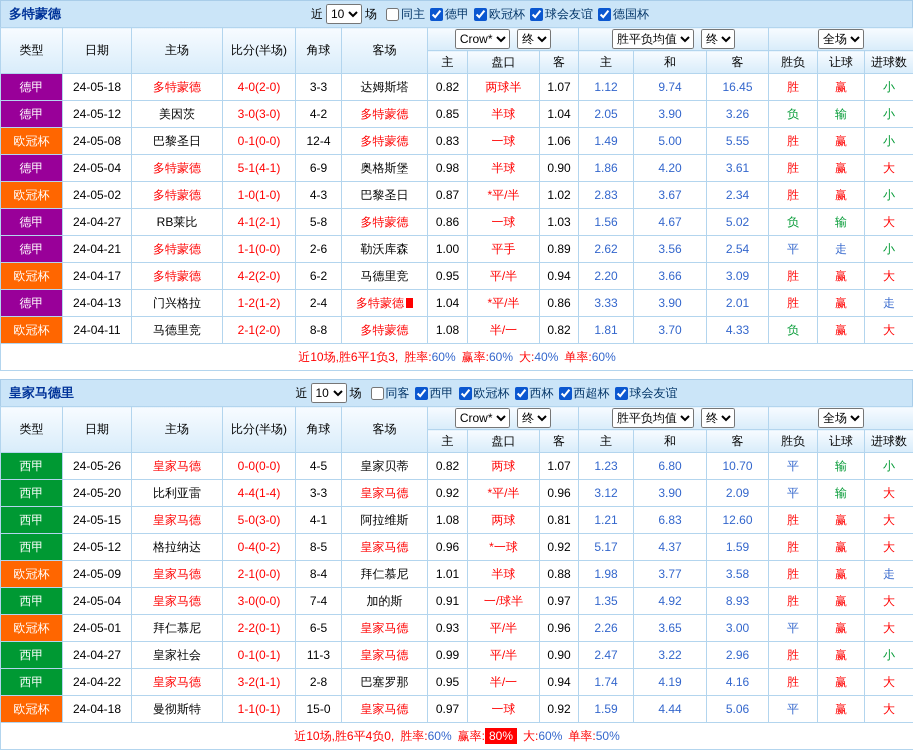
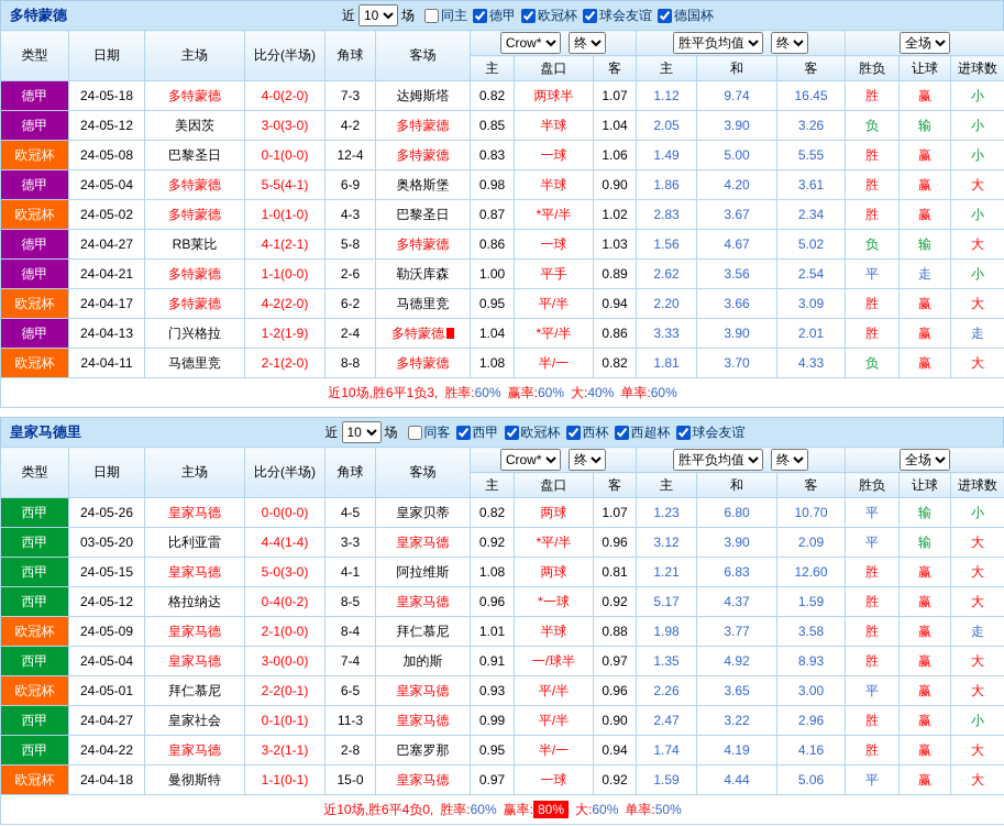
  多特蒙德
  近
  10
  场
  同主
  德甲
  欧冠杯
  球会友谊
  德国杯
  类型	日期	主场	比分(半场)	角球	客场	Crow* 终	胜平负均值 终	全场
  主	盘口	客	主	和	客	胜负	让球	进球数
- 德甲	24-05-18	多特蒙德	4-0(2-0)	3-3	达姆斯塔	0.82	两球半	1.07	1.12	9.74	16.45	胜	赢	小
+ 德甲	24-05-18	多特蒙德	4-0(2-0)	7-3	达姆斯塔	0.82	两球半	1.07	1.12	9.74	16.45	胜	赢	小
  德甲	24-05-12	美因茨	3-0(3-0)	4-2	多特蒙德	0.85	半球	1.04	2.05	3.90	3.26	负	输	小
  欧冠杯	24-05-08	巴黎圣日	0-1(0-0)	12-4	多特蒙德	0.83	一球	1.06	1.49	5.00	5.55	胜	赢	小
- 德甲	24-05-04	多特蒙德	5-1(4-1)	6-9	奥格斯堡	0.98	半球	0.90	1.86	4.20	3.61	胜	赢	大
+ 德甲	24-05-04	多特蒙德	5-5(4-1)	6-9	奥格斯堡	0.98	半球	0.90	1.86	4.20	3.61	胜	赢	大
  欧冠杯	24-05-02	多特蒙德	1-0(1-0)	4-3	巴黎圣日	0.87	*平/半	1.02	2.83	3.67	2.34	胜	赢	小
  德甲	24-04-27	RB莱比	4-1(2-1)	5-8	多特蒙德	0.86	一球	1.03	1.56	4.67	5.02	负	输	大
  德甲	24-04-21	多特蒙德	1-1(0-0)	2-6	勒沃库森	1.00	平手	0.89	2.62	3.56	2.54	平	走	小
  欧冠杯	24-04-17	多特蒙德	4-2(2-0)	6-2	马德里竞	0.95	平/半	0.94	2.20	3.66	3.09	胜	赢	大
- 德甲	24-04-13	门兴格拉	1-2(1-2)	2-4	多特蒙德	1.04	*平/半	0.86	3.33	3.90	2.01	胜	赢	走
+ 德甲	24-04-13	门兴格拉	1-2(1-9)	2-4	多特蒙德	1.04	*平/半	0.86	3.33	3.90	2.01	胜	赢	走
  欧冠杯	24-04-11	马德里竞	2-1(2-0)	8-8	多特蒙德	1.08	半/一	0.82	1.81	3.70	4.33	负	赢	大
  近10场,胜6平1负3, 胜率:60% 赢率:60% 大:40% 单率:60%
  皇家马德里
  近
  10
  场
  同客
  西甲
  欧冠杯
  西杯
  西超杯
  球会友谊
  类型	日期	主场	比分(半场)	角球	客场	Crow* 终	胜平负均值 终	全场
  主	盘口	客	主	和	客	胜负	让球	进球数
  西甲	24-05-26	皇家马德	0-0(0-0)	4-5	皇家贝蒂	0.82	两球	1.07	1.23	6.80	10.70	平	输	小
- 西甲	24-05-20	比利亚雷	4-4(1-4)	3-3	皇家马德	0.92	*平/半	0.96	3.12	3.90	2.09	平	输	大
+ 西甲	03-05-20	比利亚雷	4-4(1-4)	3-3	皇家马德	0.92	*平/半	0.96	3.12	3.90	2.09	平	输	大
  西甲	24-05-15	皇家马德	5-0(3-0)	4-1	阿拉维斯	1.08	两球	0.81	1.21	6.83	12.60	胜	赢	大
  西甲	24-05-12	格拉纳达	0-4(0-2)	8-5	皇家马德	0.96	*一球	0.92	5.17	4.37	1.59	胜	赢	大
  欧冠杯	24-05-09	皇家马德	2-1(0-0)	8-4	拜仁慕尼	1.01	半球	0.88	1.98	3.77	3.58	胜	赢	走
  西甲	24-05-04	皇家马德	3-0(0-0)	7-4	加的斯	0.91	一/球半	0.97	1.35	4.92	8.93	胜	赢	大
  欧冠杯	24-05-01	拜仁慕尼	2-2(0-1)	6-5	皇家马德	0.93	平/半	0.96	2.26	3.65	3.00	平	赢	大
  西甲	24-04-27	皇家社会	0-1(0-1)	11-3	皇家马德	0.99	平/半	0.90	2.47	3.22	2.96	胜	赢	小
  西甲	24-04-22	皇家马德	3-2(1-1)	2-8	巴塞罗那	0.95	半/一	0.94	1.74	4.19	4.16	胜	赢	大
  欧冠杯	24-04-18	曼彻斯特	1-1(0-1)	15-0	皇家马德	0.97	一球	0.92	1.59	4.44	5.06	平	赢	大
  近10场,胜6平4负0, 胜率:60% 赢率: 80% 大:60% 单率:50%
